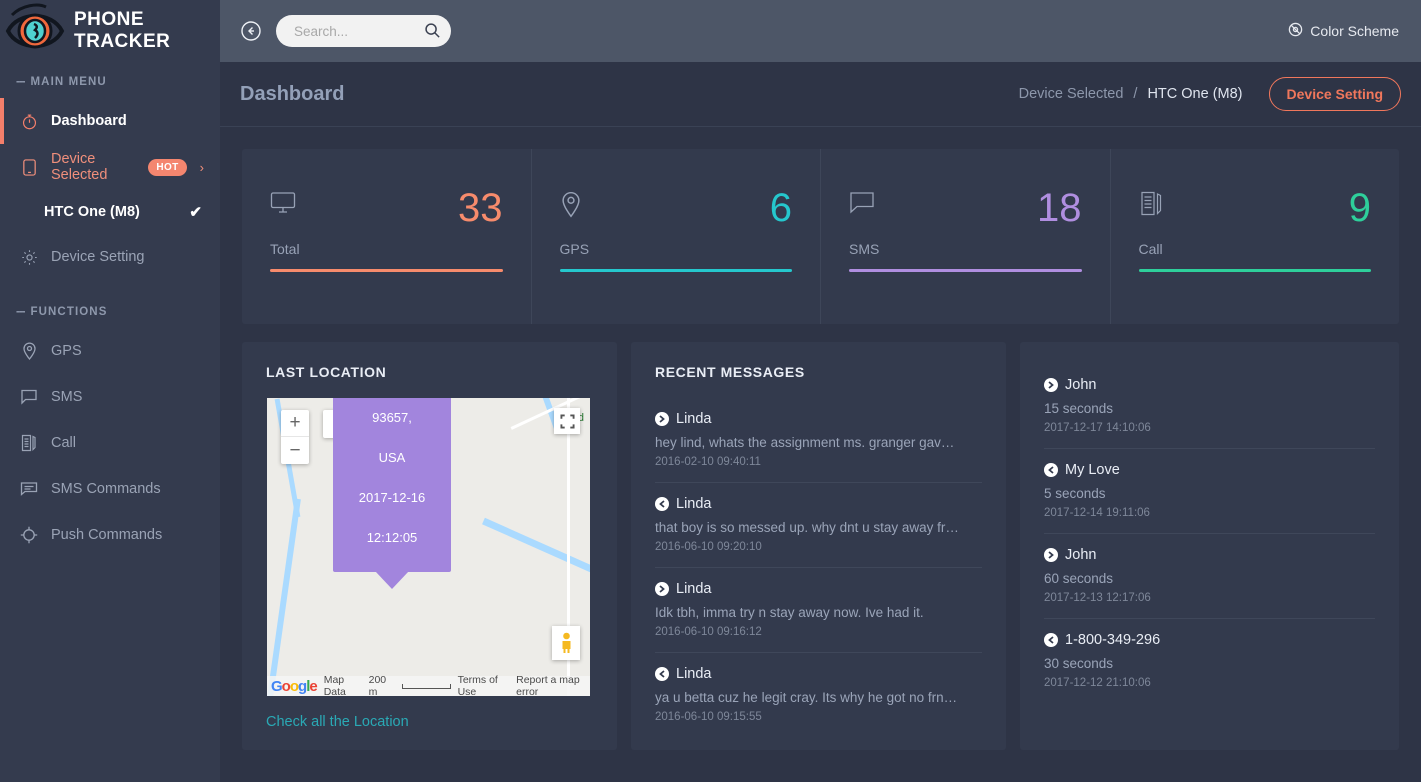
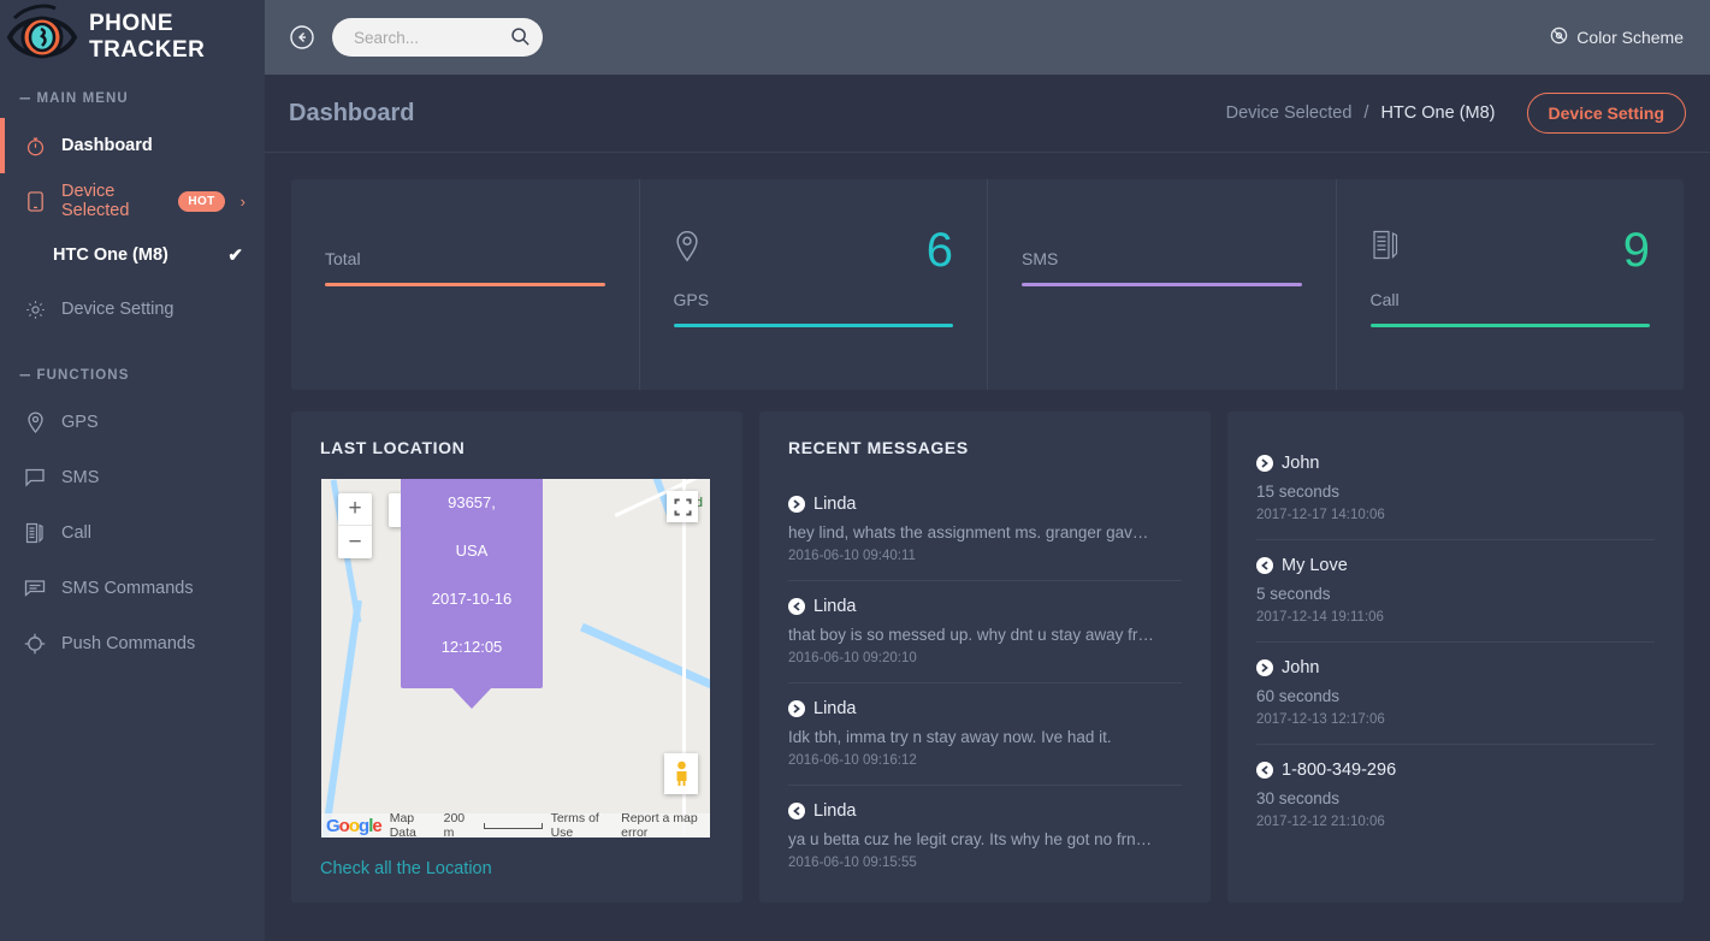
  PHONE TRACKER
  ---
  MAIN MENU
  Dashboard
  Device Selected
  HOT
  ›
  HTC One (M8)
  ✔
  Device Setting
  ---
  FUNCTIONS
  GPS
  SMS
  Call
  SMS Commands
  Push Commands
  Search...
  Color Scheme
  Dashboard
  Device Selected
  /
  HTC One (M8)
  Device Setting
- 33
  Total
  6
  GPS
- 18
  SMS
  9
  Call
  LAST LOCATION
  +
  −
  93657,
  USA
- 2017-12-16
+ 2017-10-16
  12:12:05
  Google
  Map Data
  200 m
  Terms of Use
  Report a map error
  Check all the Location
  RECENT MESSAGES
  Linda
  hey lind, whats the assignment ms. granger gav…
- 2016-02-10 09:40:11
+ 2016-06-10 09:40:11
  Linda
  that boy is so messed up. why dnt u stay away fr…
  2016-06-10 09:20:10
  Linda
  Idk tbh, imma try n stay away now. Ive had it.
  2016-06-10 09:16:12
  Linda
  ya u betta cuz he legit cray. Its why he got no frn…
  2016-06-10 09:15:55
  John
  15 seconds
  2017-12-17 14:10:06
  My Love
  5 seconds
  2017-12-14 19:11:06
  John
  60 seconds
  2017-12-13 12:17:06
  1-800-349-296
  30 seconds
  2017-12-12 21:10:06
